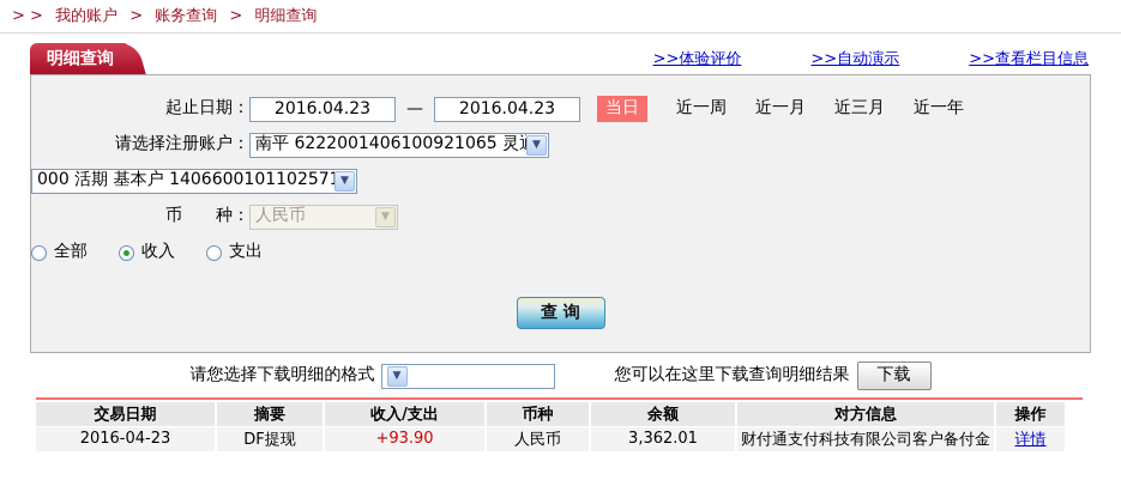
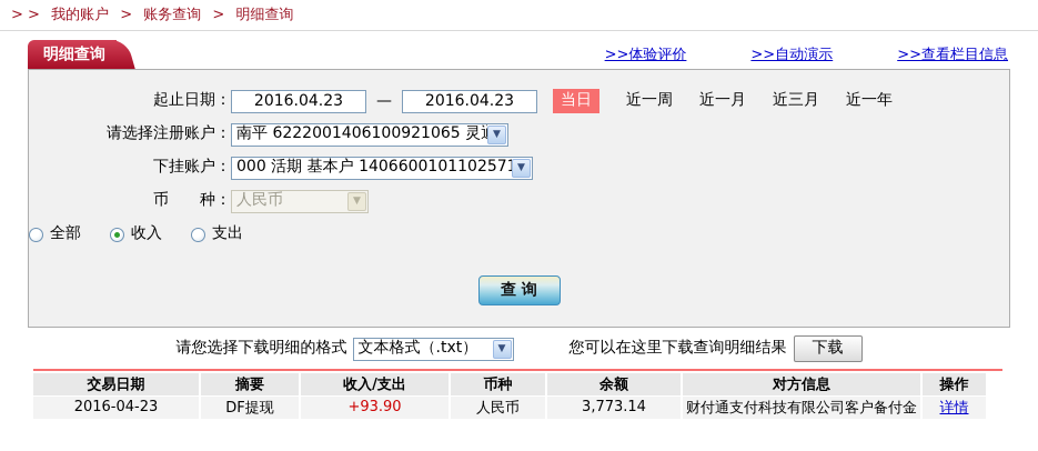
  > > 我的账户 > 账务查询 > 明细查询
  明细查询
  >>体验评价
  >>自动演示
  >>查看栏目信息
  起止日期：
  2016.04.23
  —
  2016.04.23
  当日
  近一周
  近一月
  近三月
  近一年
  请选择注册账户：
  南平 6222001406100921065 灵
  ▼
+ 下挂账户：
  000 活期 基本户 140660010110257
  ▼
  币 种：
  人民币
  ▼
  全部
  收入
  支出
  查 询
  请您选择下载明细的格式
+ 文本格式（.txt）
  ▼
  您可以在这里下载查询明细结果
  下载
  交易日期	摘要	收入/支出	币种	余额	对方信息	操作
- 2016-04-23	DF提现	+93.90	人民币	3,362.01	财付通支付科技有限公司客户备付金	详情
+ 2016-04-23	DF提现	+93.90	人民币	3,773.14	财付通支付科技有限公司客户备付金	详情
